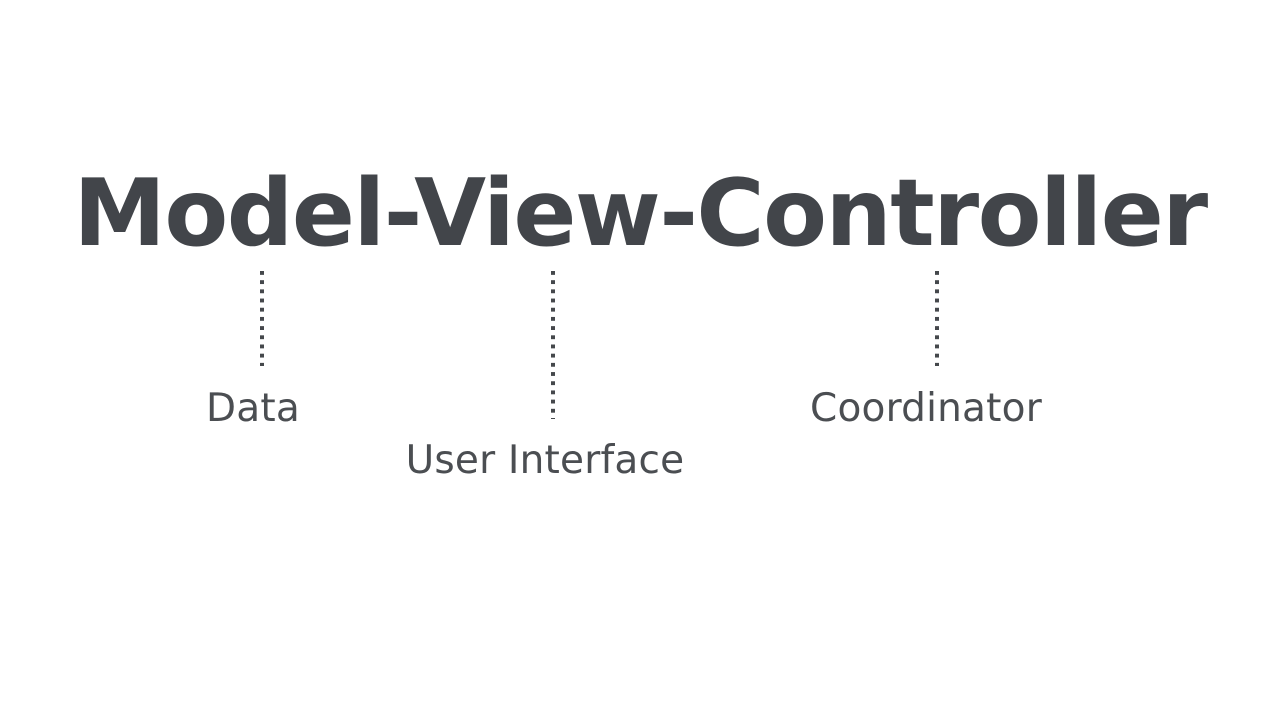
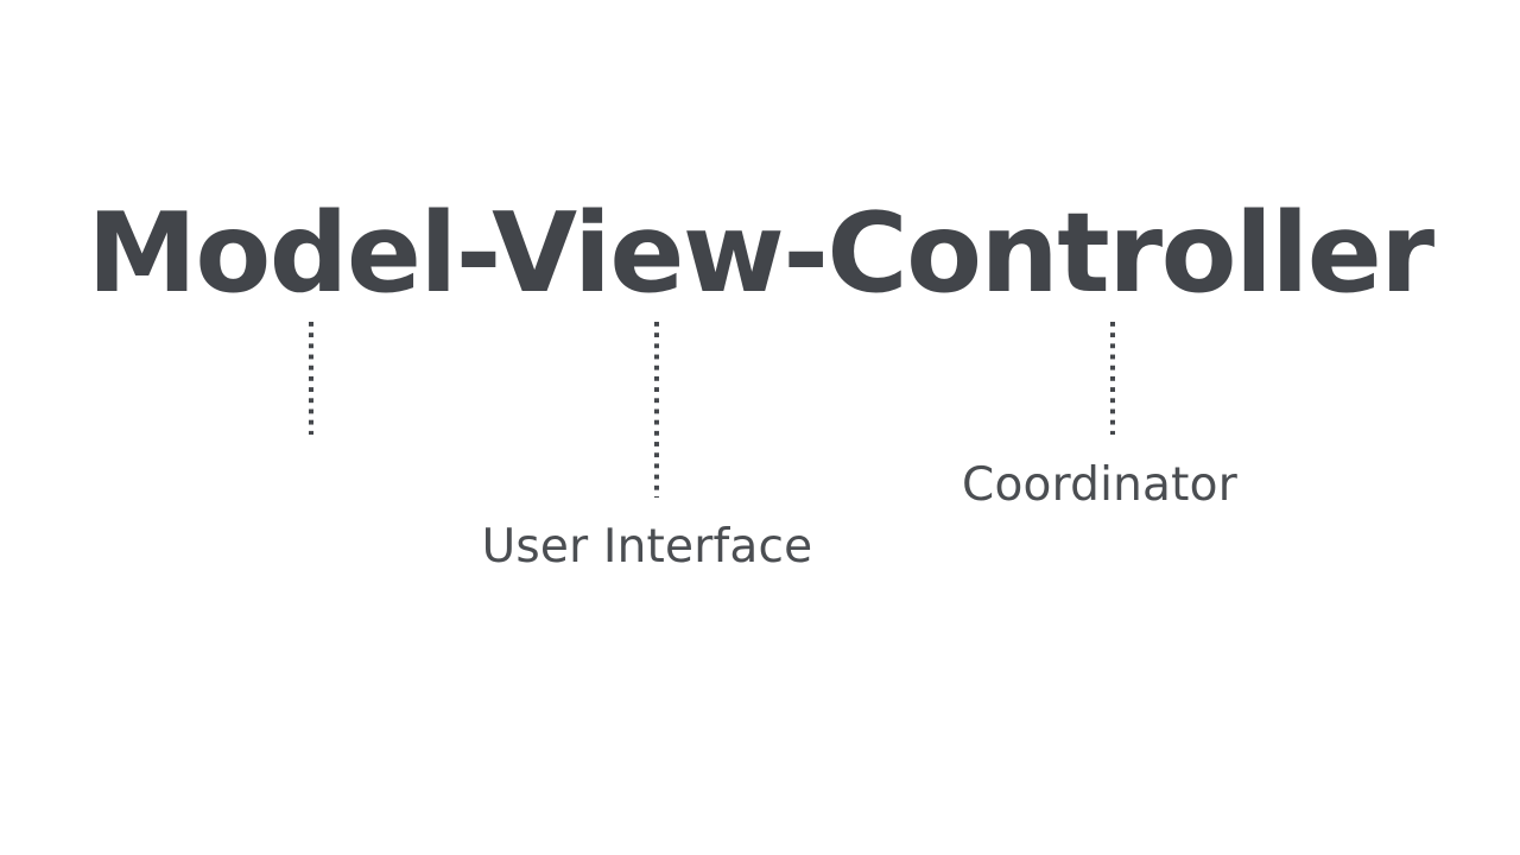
  Model-View-Controller
- Data
  User Interface
  Coordinator
